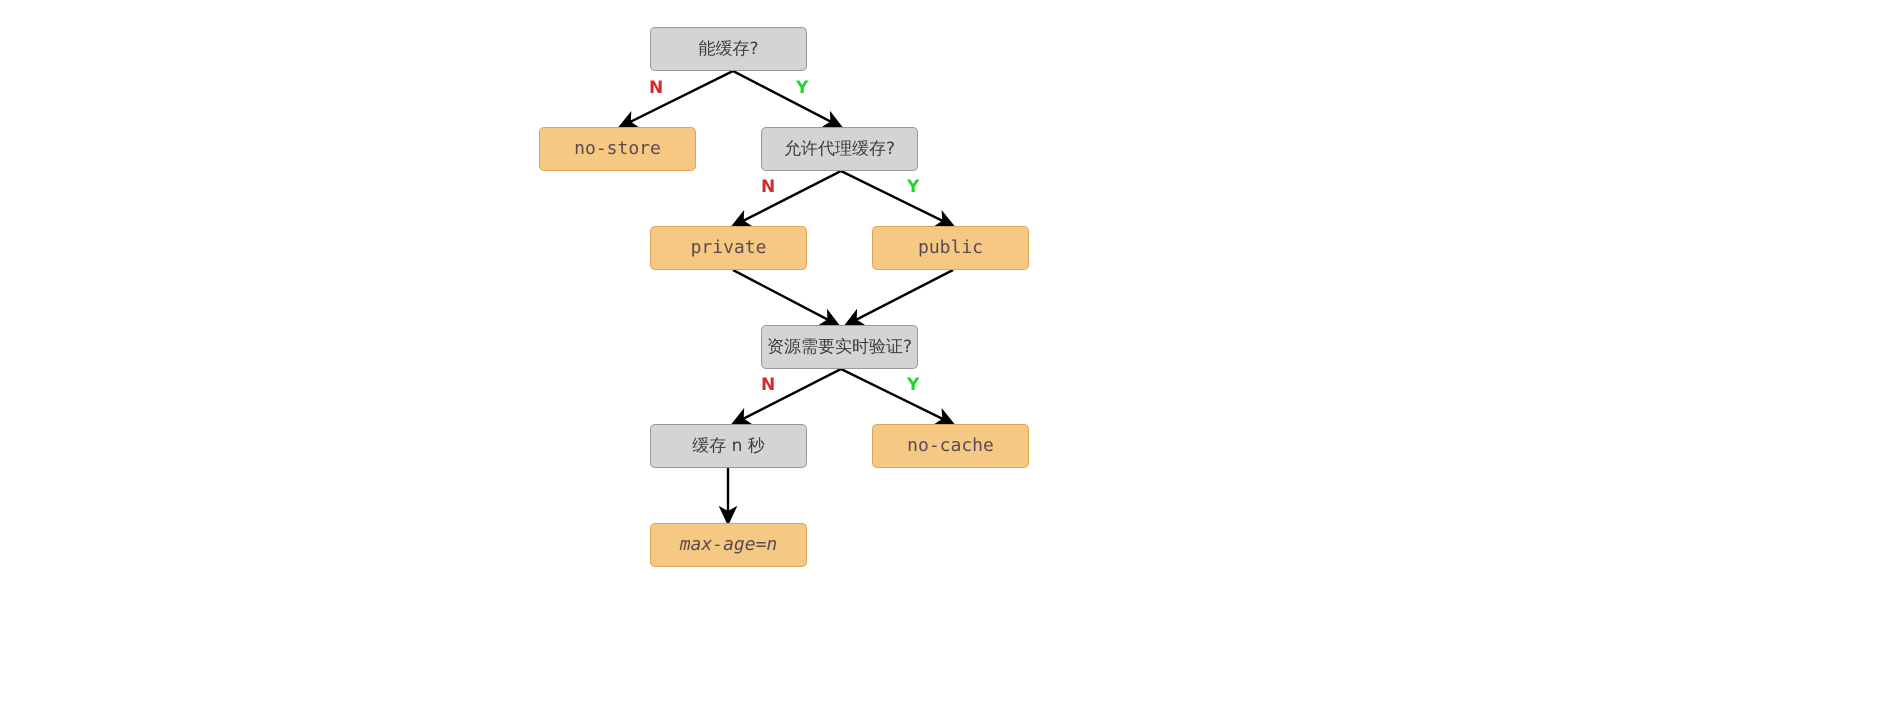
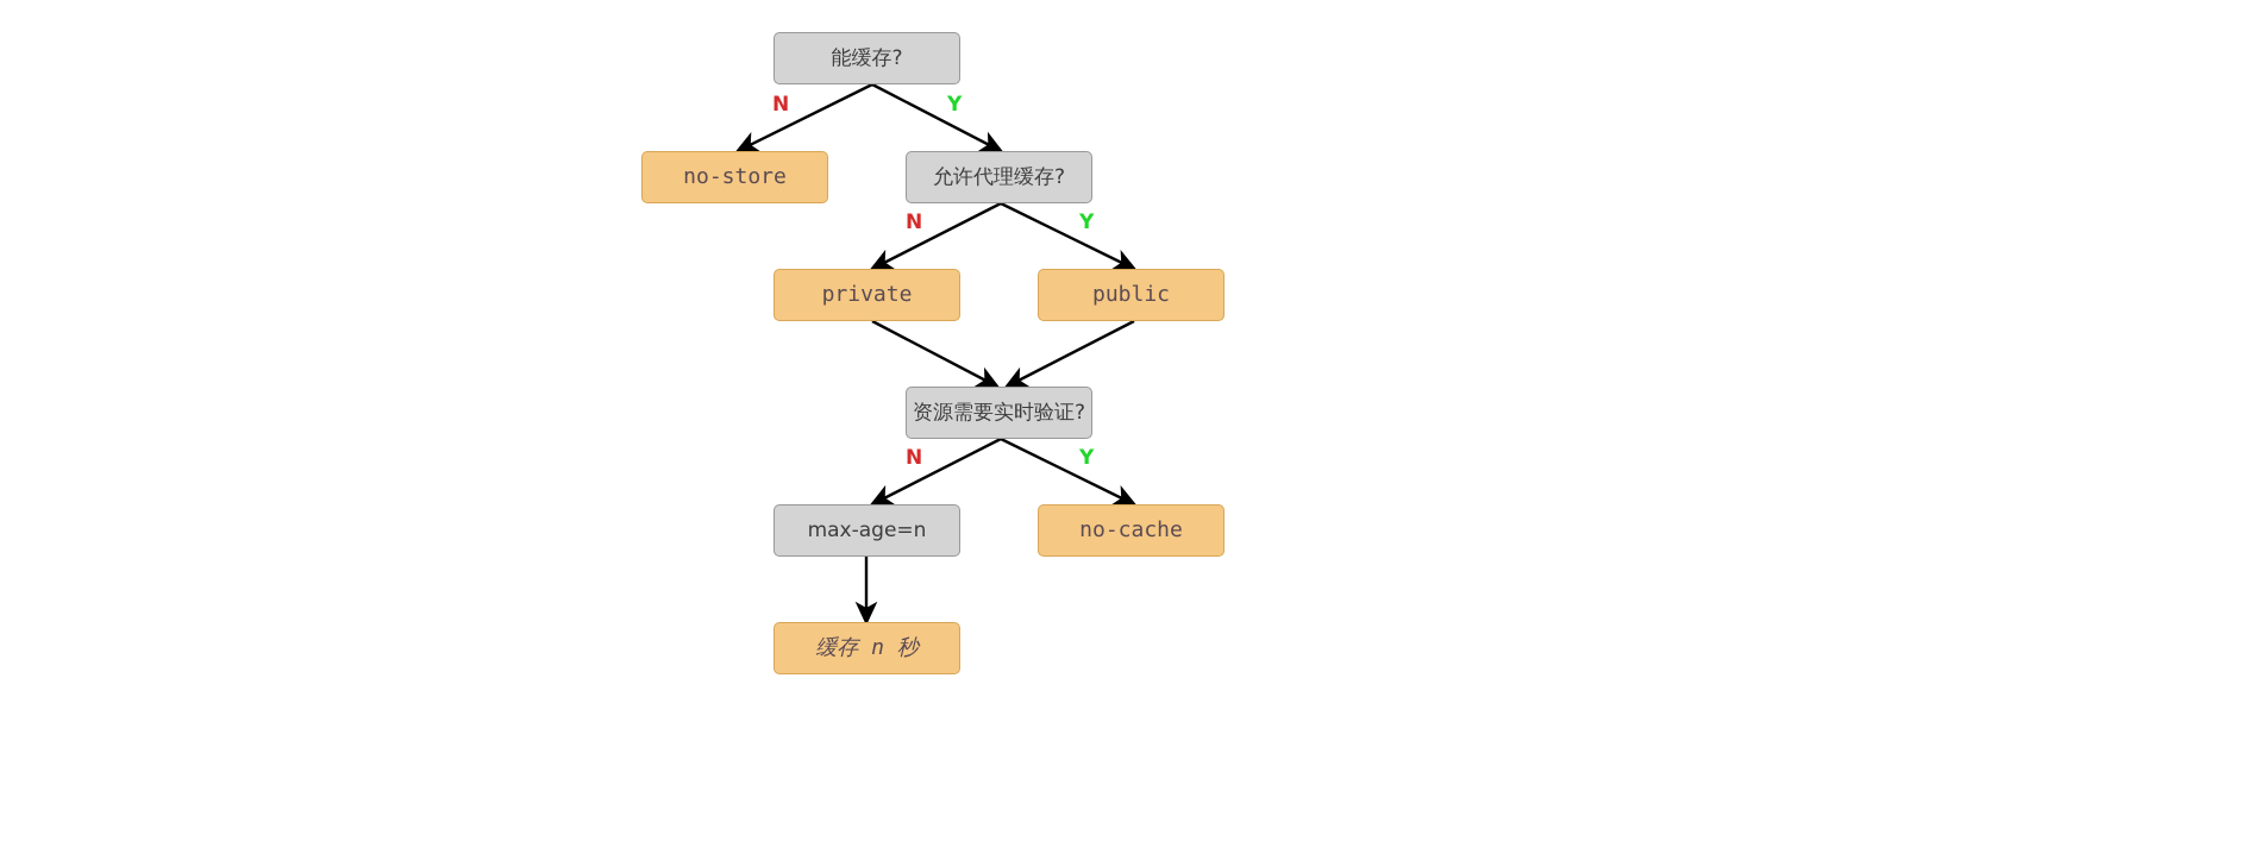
  N
  Y
  N
  Y
  N
  Y
  能缓存?
  no-store
  允许代理缓存?
  private
  public
  资源需要实时验证?
- 缓存 n 秒
+ max-age=n
  no-cache
- max-age=n
+ 缓存 n 秒
